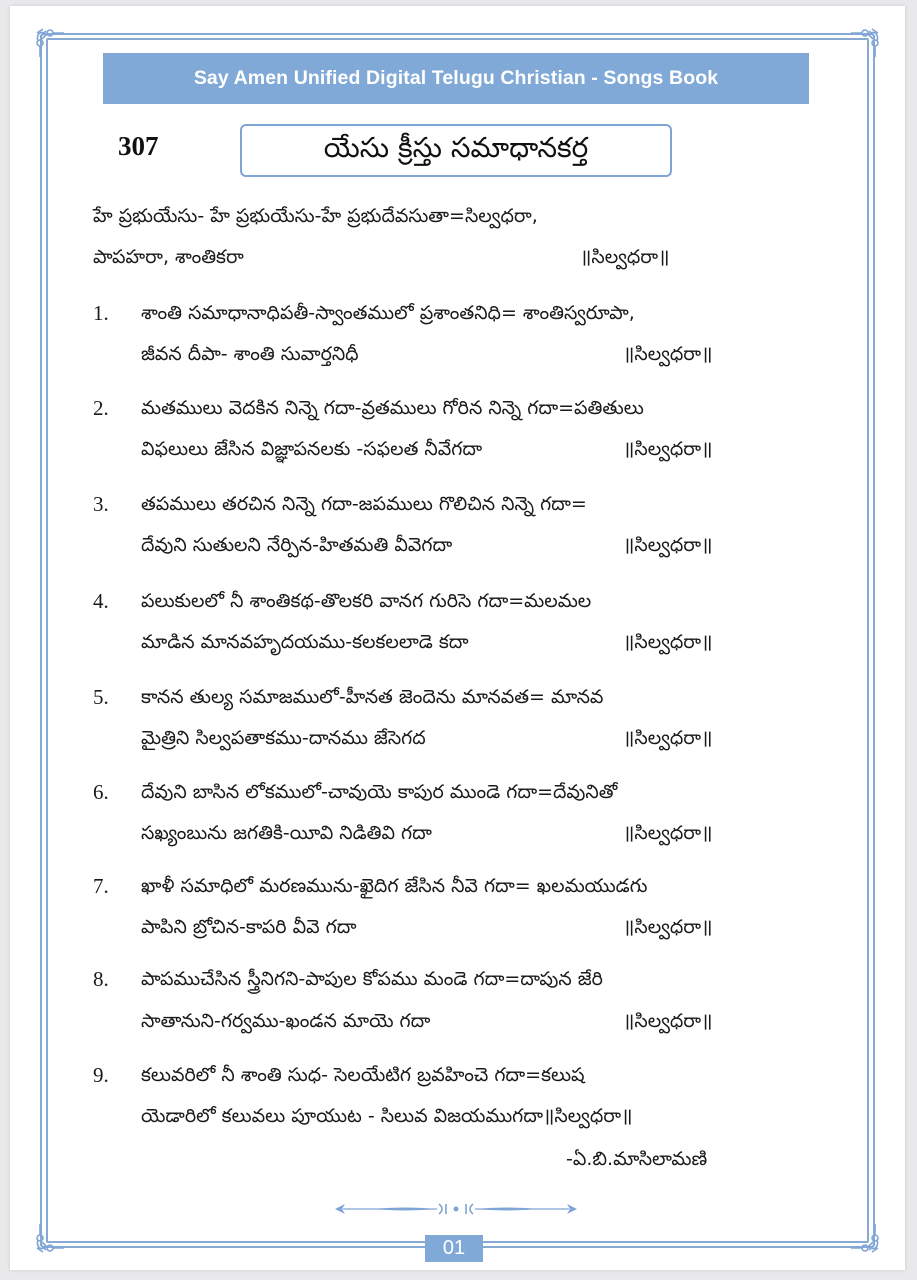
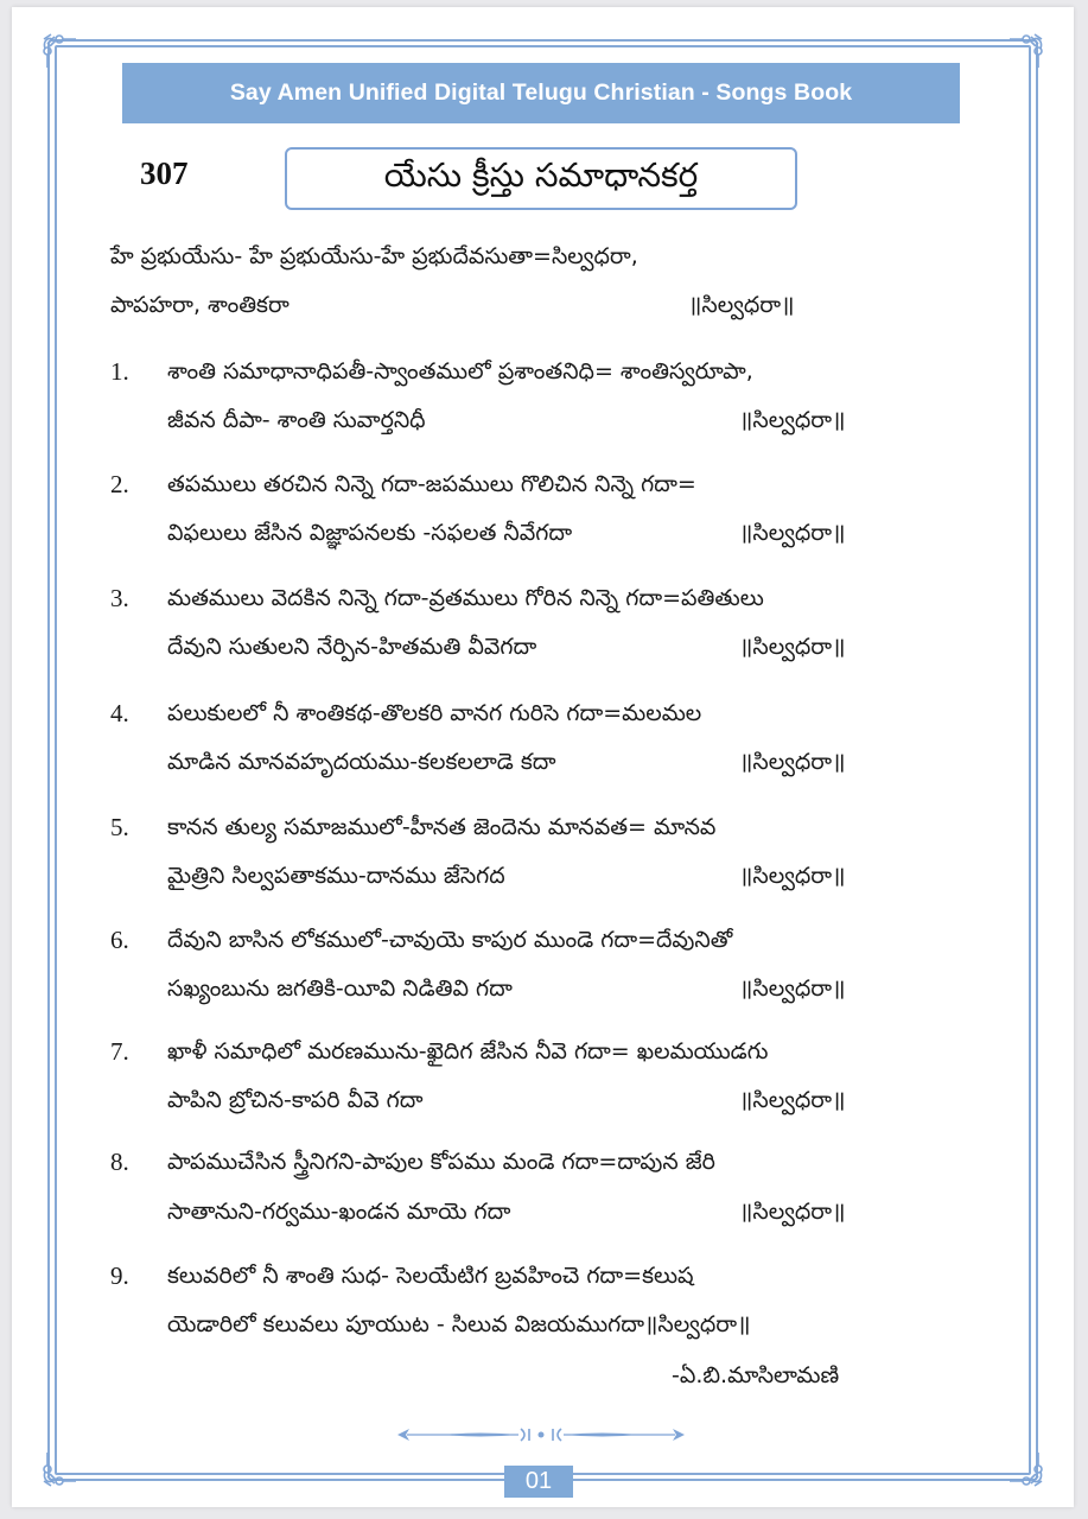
  Say Amen Unified Digital Telugu Christian - Songs Book
  307
  యేసు క్రీస్తు సమాధానకర్త
  హే ప్రభుయేసు- హే ప్రభుయేసు-హే ప్రభుదేవసుతా=సిల్వధరా,
  పాపహరా, శాంతికరా
  ॥సిల్వధరా॥
  1.
  శాంతి సమాధానాధిపతీ-స్వాంతములో ప్రశాంతనిధి= శాంతిస్వరూపా,
  జీవన దీపా- శాంతి సువార్తనిధీ
  ॥సిల్వధరా॥
  2.
- మతములు వెదకిన నిన్నె గదా-వ్రతములు గోరిన నిన్నె గదా=పతితులు
+ తపములు తరచిన నిన్నె గదా-జపములు గొలిచిన నిన్నె గదా=
  విఫలులు జేసిన విజ్ఞాపనలకు -సఫలత నీవేగదా
  ॥సిల్వధరా॥
  3.
- తపములు తరచిన నిన్నె గదా-జపములు గొలిచిన నిన్నె గదా=
+ మతములు వెదకిన నిన్నె గదా-వ్రతములు గోరిన నిన్నె గదా=పతితులు
  దేవుని సుతులని నేర్పిన-హితమతి వీవెగదా
  ॥సిల్వధరా॥
  4.
  పలుకులలో నీ శాంతికథ-తొలకరి వానగ గురిసె గదా=మలమల
  మాడిన మానవహృదయము-కలకలలాడె కదా
  ॥సిల్వధరా॥
  5.
  కానన తుల్య సమాజములో-హీనత జెందెను మానవత= మానవ
  మైత్రిని సిల్వపతాకము-దానము జేసెగద
  ॥సిల్వధరా॥
  6.
  దేవుని బాసిన లోకములో-చావుయె కాపుర ముండె గదా=దేవునితో
  సఖ్యంబును జగతికి-యీవి నిడితివి గదా
  ॥సిల్వధరా॥
  7.
  ఖాళీ సమాధిలో మరణమును-ఖైదిగ జేసిన నీవె గదా= ఖలమయుడగు
  పాపిని బ్రోచిన-కాపరి వీవె గదా
  ॥సిల్వధరా॥
  8.
  పాపముచేసిన స్త్రీనిగని-పాపుల కోపము మండె గదా=దాపున జేరి
  సాతానుని-గర్వము-ఖండన మాయె గదా
  ॥సిల్వధరా॥
  9.
  కలువరిలో నీ శాంతి సుధ- సెలయేటిగ బ్రవహించె గదా=కలుష
  యెడారిలో కలువలు పూయుట - సిలువ విజయముగదా॥సిల్వధరా॥
  -ఏ.బి.మాసిలామణి
  01
